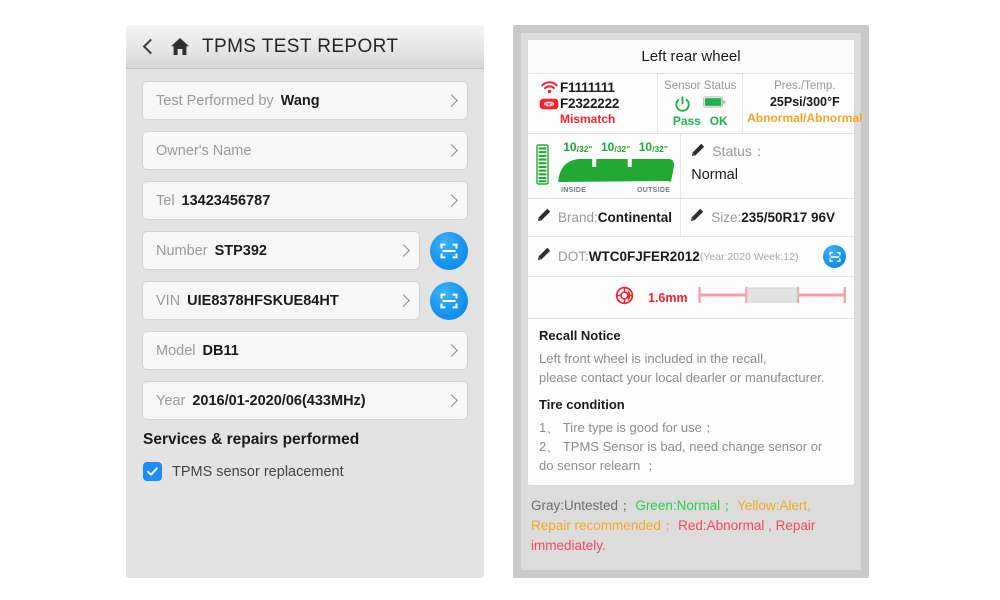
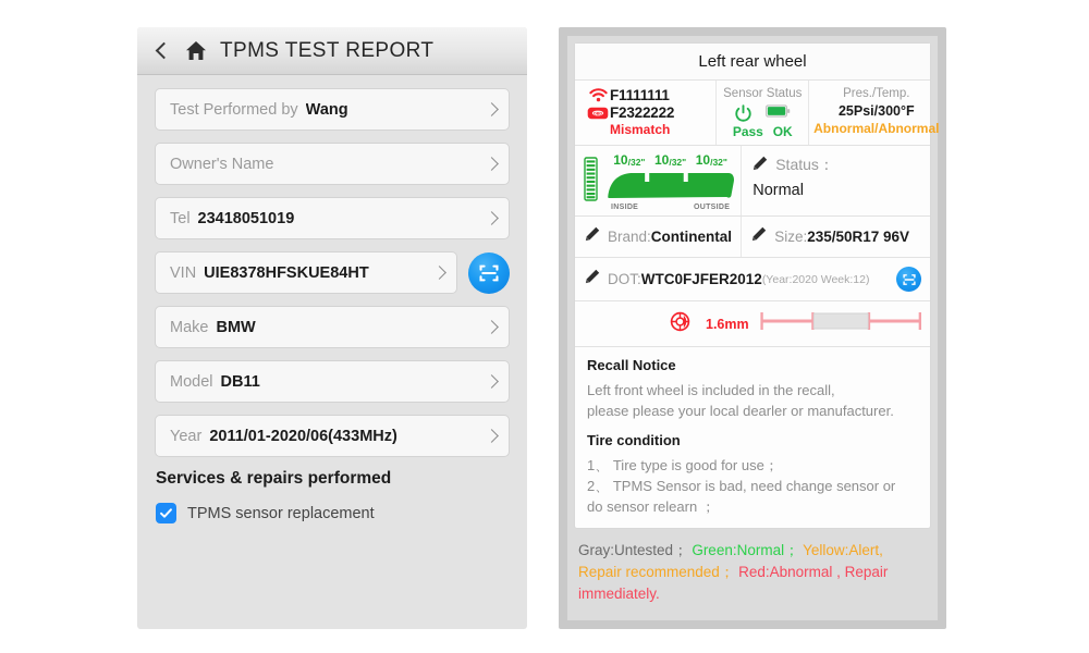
  TPMS TEST REPORT
  Test Performed by
  Wang
  Owner's Name
  Tel
- 13423456787
+ 23418051019
- Number
- STP392
  VIN
  UIE8378HFSKUE84HT
+ Make
+ BMW
  Model
  DB11
  Year
- 2016/01-2020/06(433MHz)
+ 2011/01-2020/06(433MHz)
  Services & repairs performed
  TPMS sensor replacement
  Left rear wheel
  F1111111
  F2322222
  Mismatch
  Sensor Status
  Pass
  OK
  Pres./Temp.
  25Psi/300°F
  Abnormal/Abnormal
  10/32"
  10/32"
  10/32"
  Status：
  Normal
  Brand:
  Continental
  Size:
  235/50R17 96V
  DOT:
  WTC0FJFER2012
  (Year:2020 Week:12)
  1.6mm
  Recall Notice
  Left front wheel is included in the recall,
- please contact your local dearler or manufacturer.
+ please please your local dearler or manufacturer.
  Tire condition
  1、 Tire type is good for use；
  2、 TPMS Sensor is bad, need change sensor or
  do sensor relearn ；
  Gray:Untested； Green:Normal； Yellow:Alert, Repair recommended； Red:Abnormal , Repair immediately.
